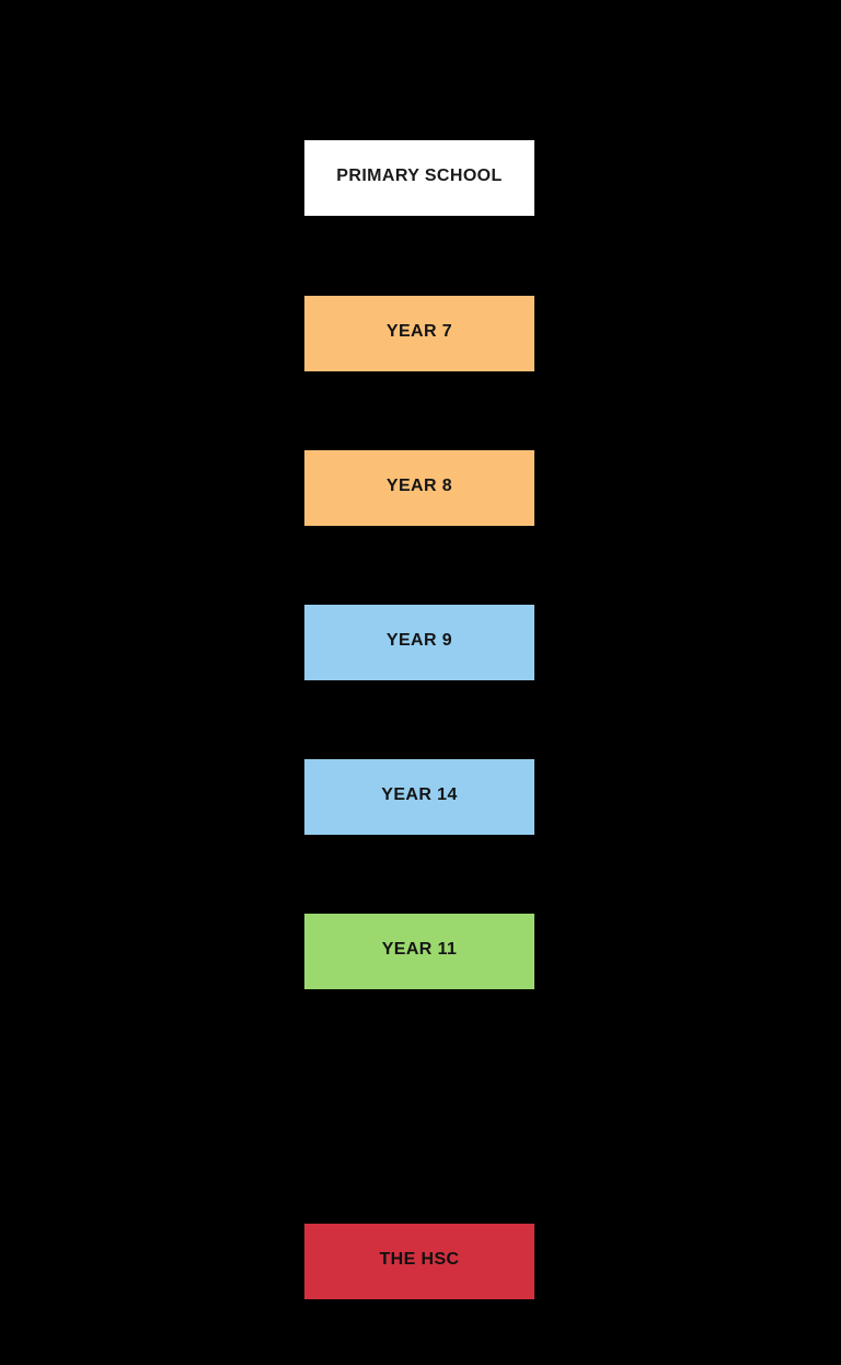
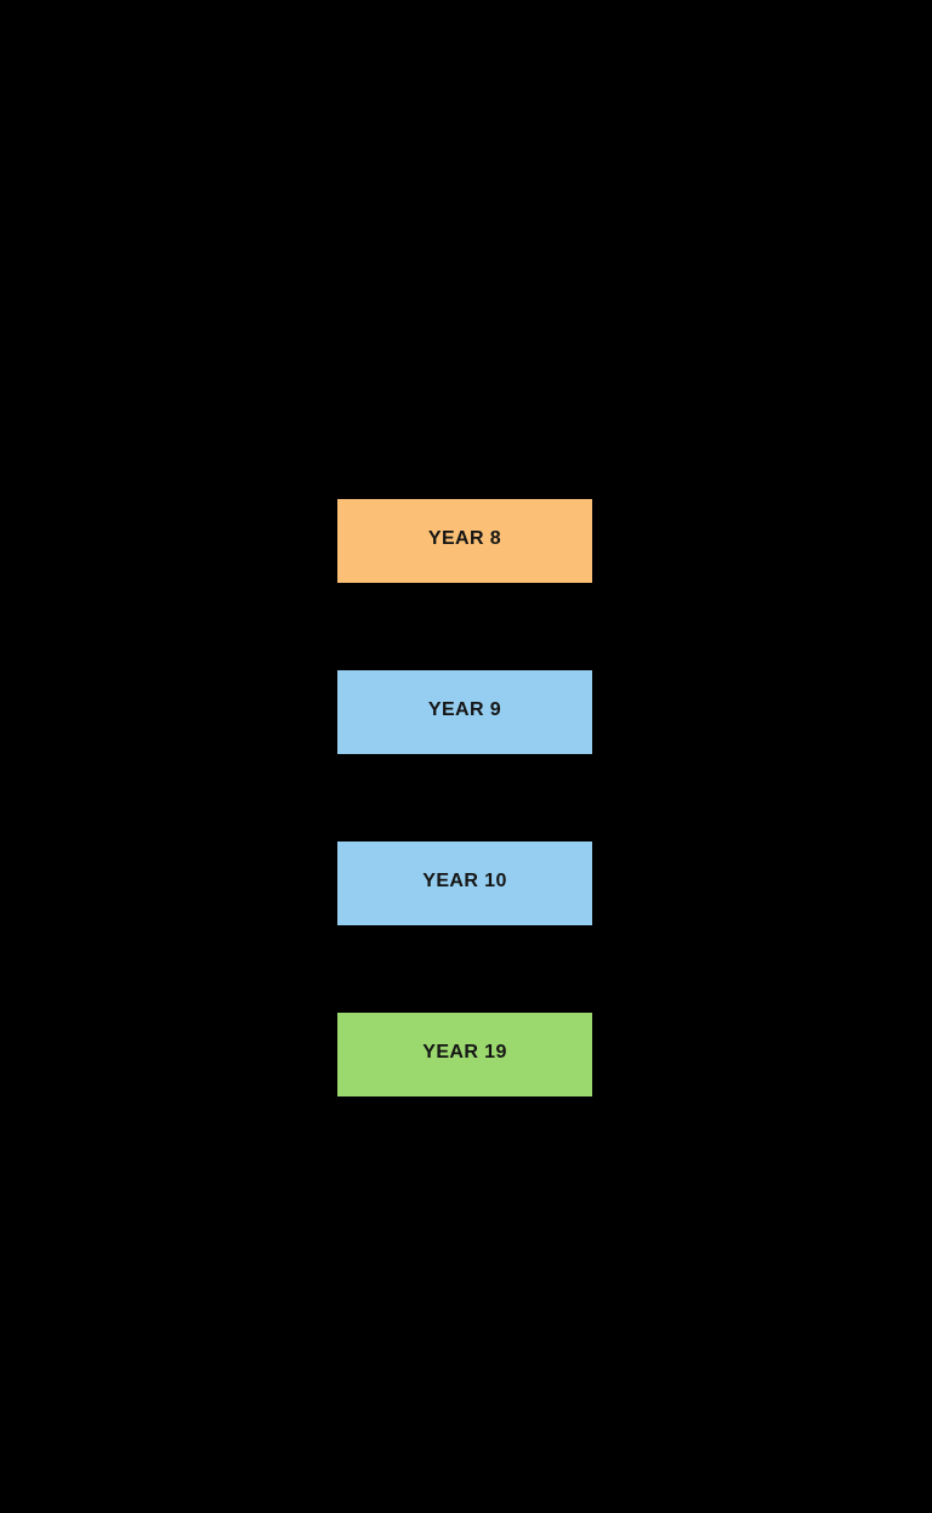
- PRIMARY SCHOOL
- YEAR 7
  YEAR 8
  YEAR 9
- YEAR 14
+ YEAR 10
- YEAR 11
+ YEAR 19
- THE HSC
